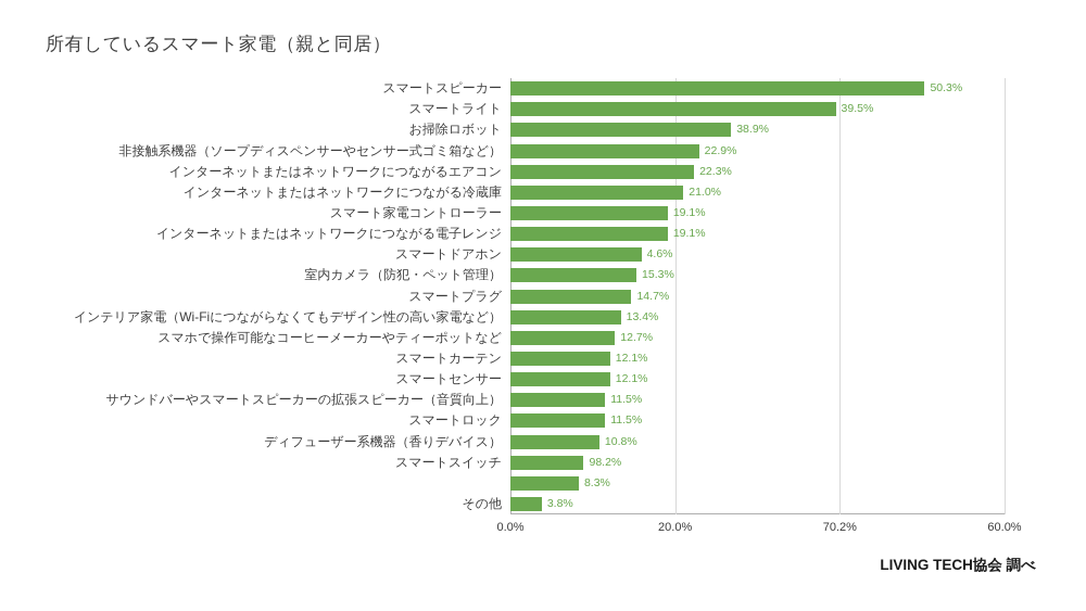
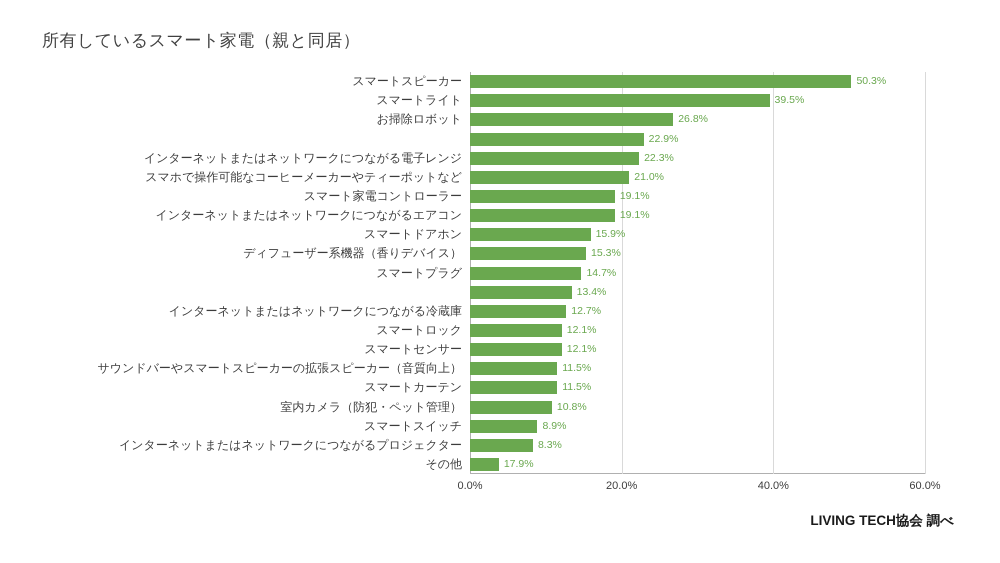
  所有しているスマート家電（親と同居）
  スマートスピーカー
  スマートライト
  お掃除ロボット
- 非接触系機器（ソープディスペンサーやセンサー式ゴミ箱など）
- インターネットまたはネットワークにつながるエアコン
+ インターネットまたはネットワークにつながる電子レンジ
- インターネットまたはネットワークにつながる冷蔵庫
+ スマホで操作可能なコーヒーメーカーやティーポットなど
  スマート家電コントローラー
- インターネットまたはネットワークにつながる電子レンジ
+ インターネットまたはネットワークにつながるエアコン
  スマートドアホン
- 室内カメラ（防犯・ペット管理）
+ ディフューザー系機器（香りデバイス）
  スマートプラグ
- インテリア家電（Wi-Fiにつながらなくてもデザイン性の高い家電など）
- スマホで操作可能なコーヒーメーカーやティーポットなど
+ インターネットまたはネットワークにつながる冷蔵庫
- スマートカーテン
+ スマートロック
  スマートセンサー
  サウンドバーやスマートスピーカーの拡張スピーカー（音質向上）
- スマートロック
+ スマートカーテン
- ディフューザー系機器（香りデバイス）
+ 室内カメラ（防犯・ペット管理）
  スマートスイッチ
+ インターネットまたはネットワークにつながるプロジェクター
  その他
  50.3%
  39.5%
- 38.9%
+ 26.8%
  22.9%
  22.3%
  21.0%
  19.1%
  19.1%
- 4.6%
+ 15.9%
  15.3%
  14.7%
  13.4%
  12.7%
  12.1%
  12.1%
  11.5%
  11.5%
  10.8%
- 98.2%
+ 8.9%
  8.3%
- 3.8%
+ 17.9%
  0.0%
  20.0%
- 70.2%
+ 40.0%
  60.0%
  LIVING TECH協会 調べ
